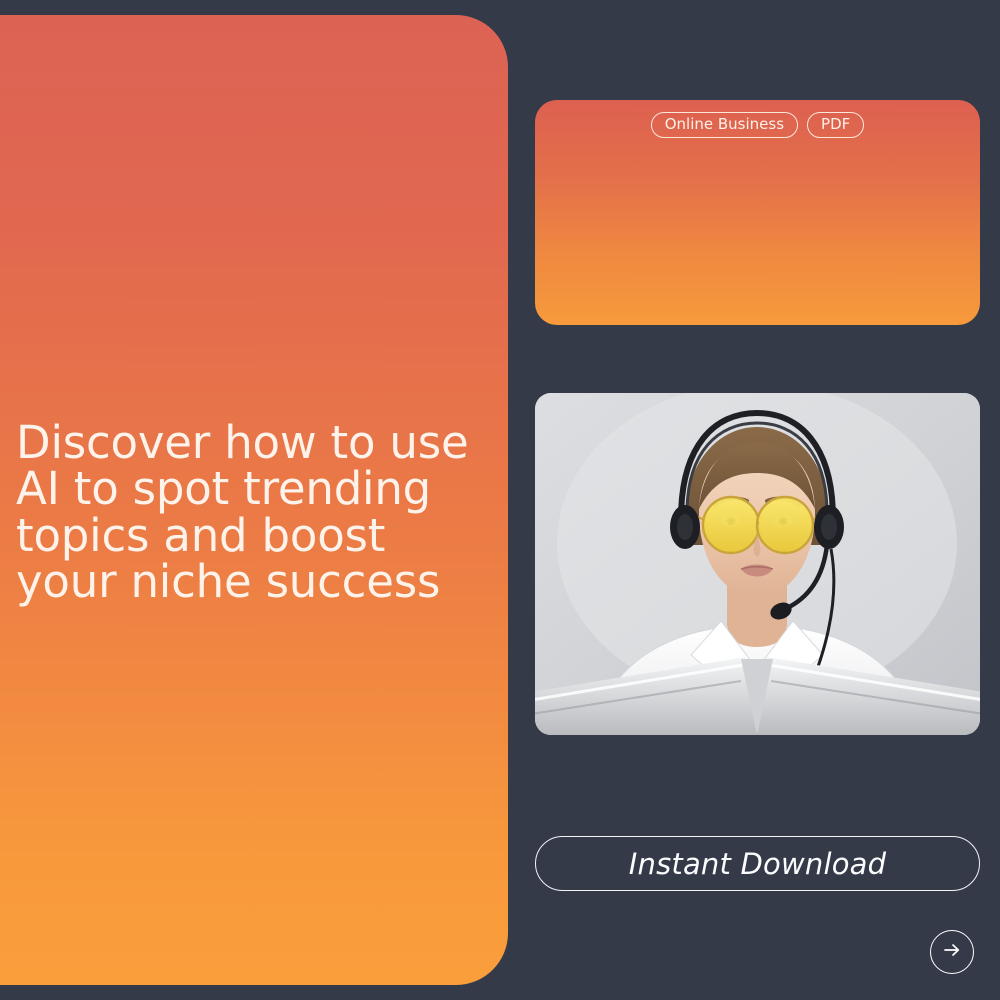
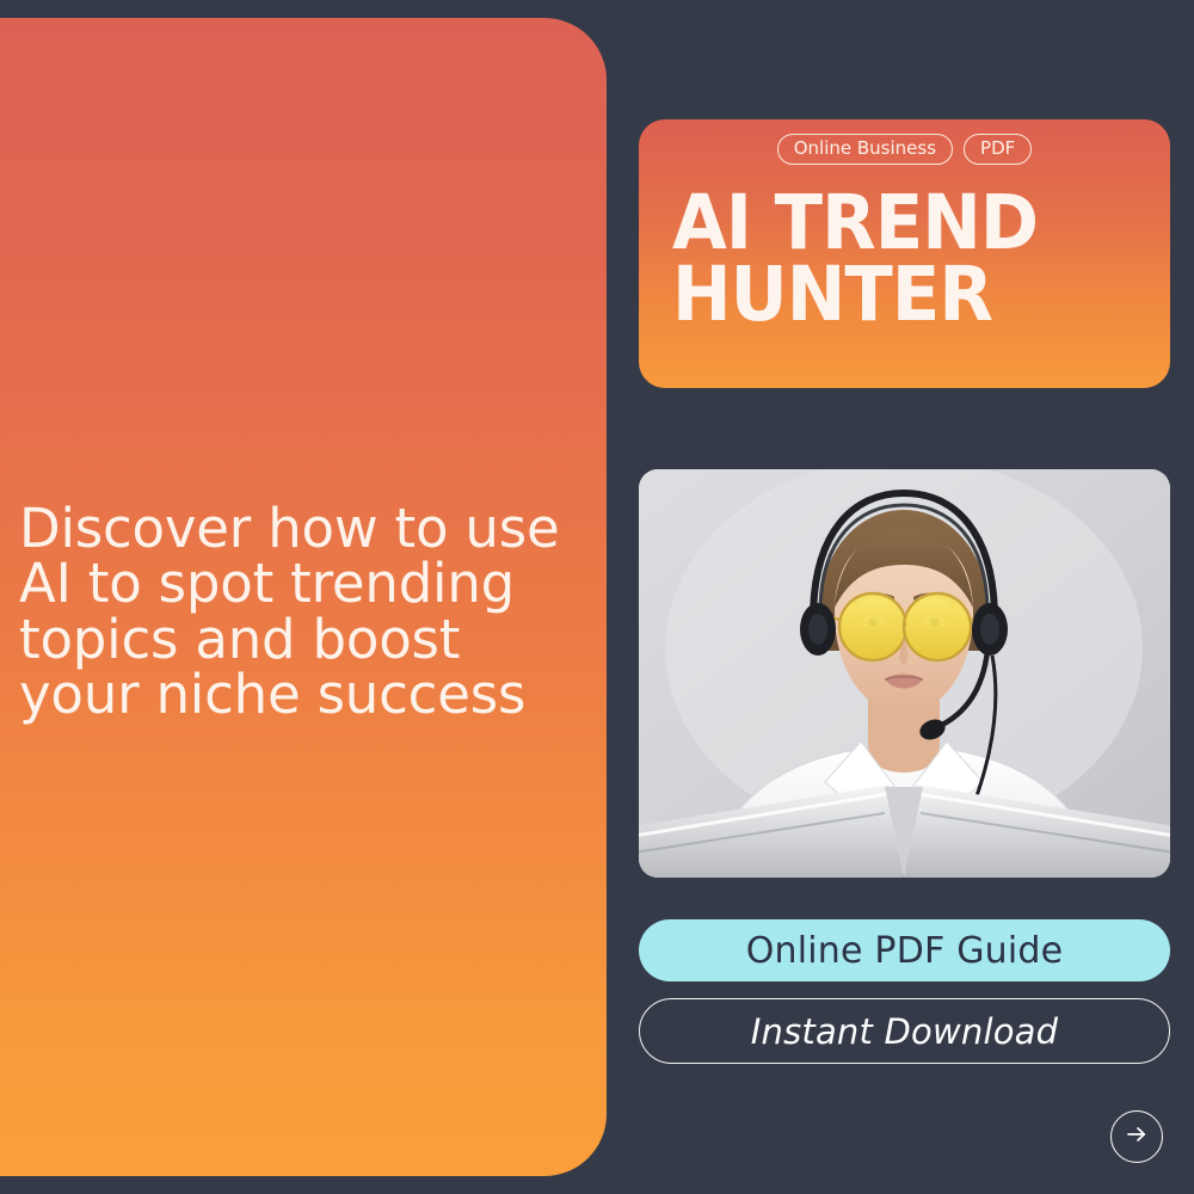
  Discover how to use
  AI to spot trending
  topics and boost
  your niche success
  Online Business
  PDF
+ AI TREND
+ HUNTER
+ Online PDF Guide
  Instant Download
